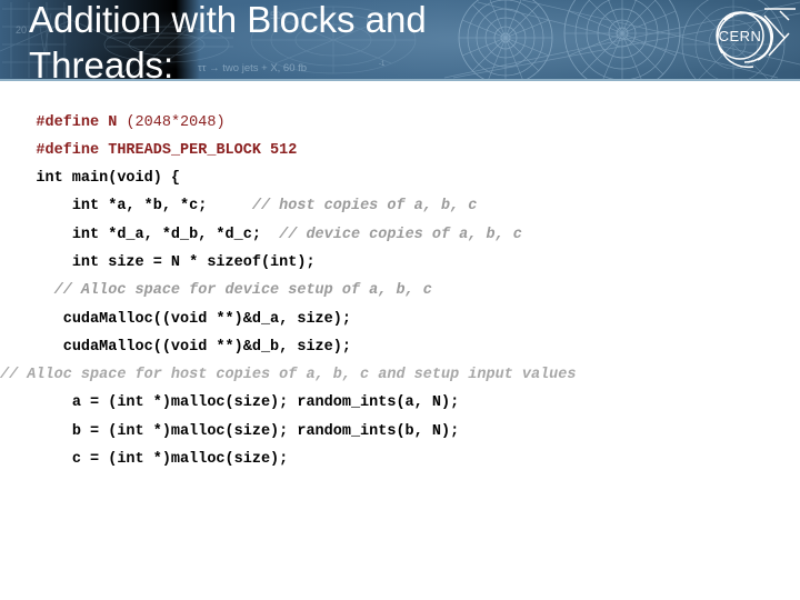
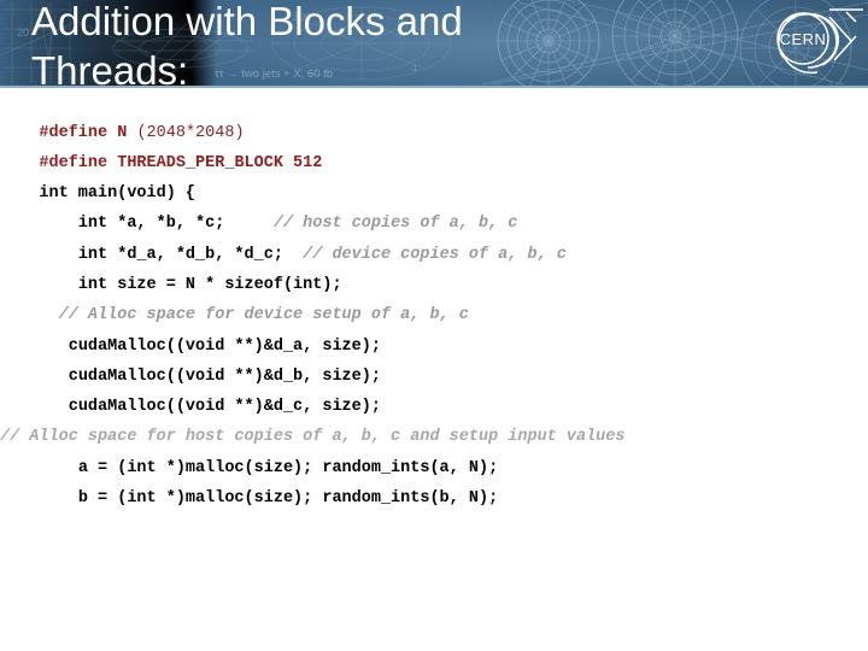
  20
  ττ → two jets + X, 60 fb
  0
  —
  500
  Addition with Blocks and
  Threads:
  CERN
  #define N (2048*2048)
  #define THREADS_PER_BLOCK 512
  int main(void) {
  int *a, *b, *c; // host copies of a, b, c
  int *d_a, *d_b, *d_c; // device copies of a, b, c
  int size = N * sizeof(int);
  // Alloc space for device setup of a, b, c
  cudaMalloc((void **)&d_a, size);
  cudaMalloc((void **)&d_b, size);
+ cudaMalloc((void **)&d_c, size);
  // Alloc space for host copies of a, b, c and setup input values
  a = (int *)malloc(size); random_ints(a, N);
  b = (int *)malloc(size); random_ints(b, N);
- c = (int *)malloc(size);
